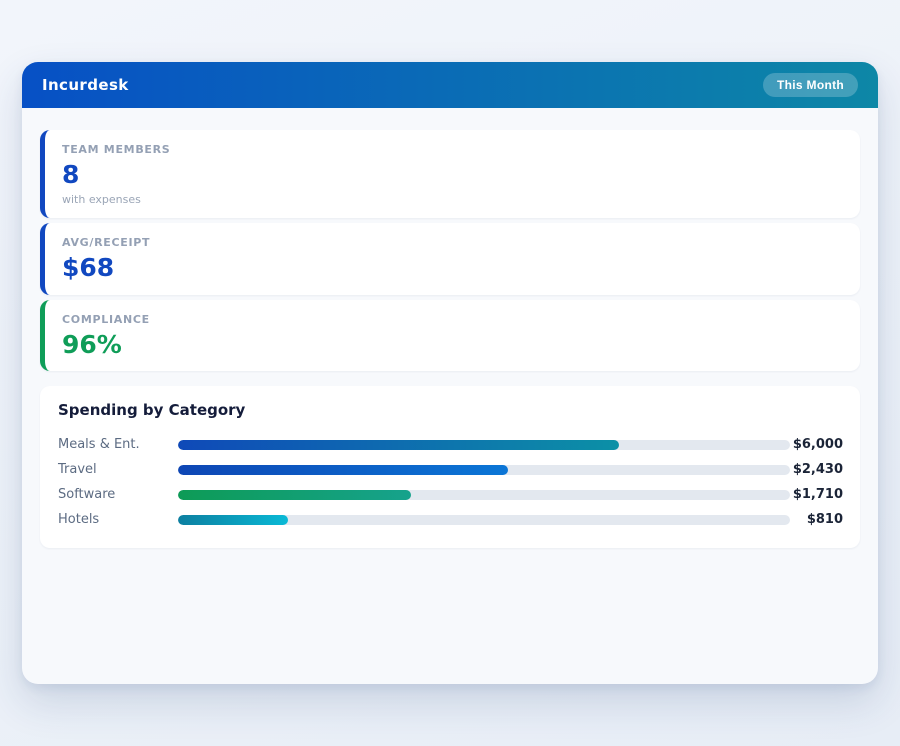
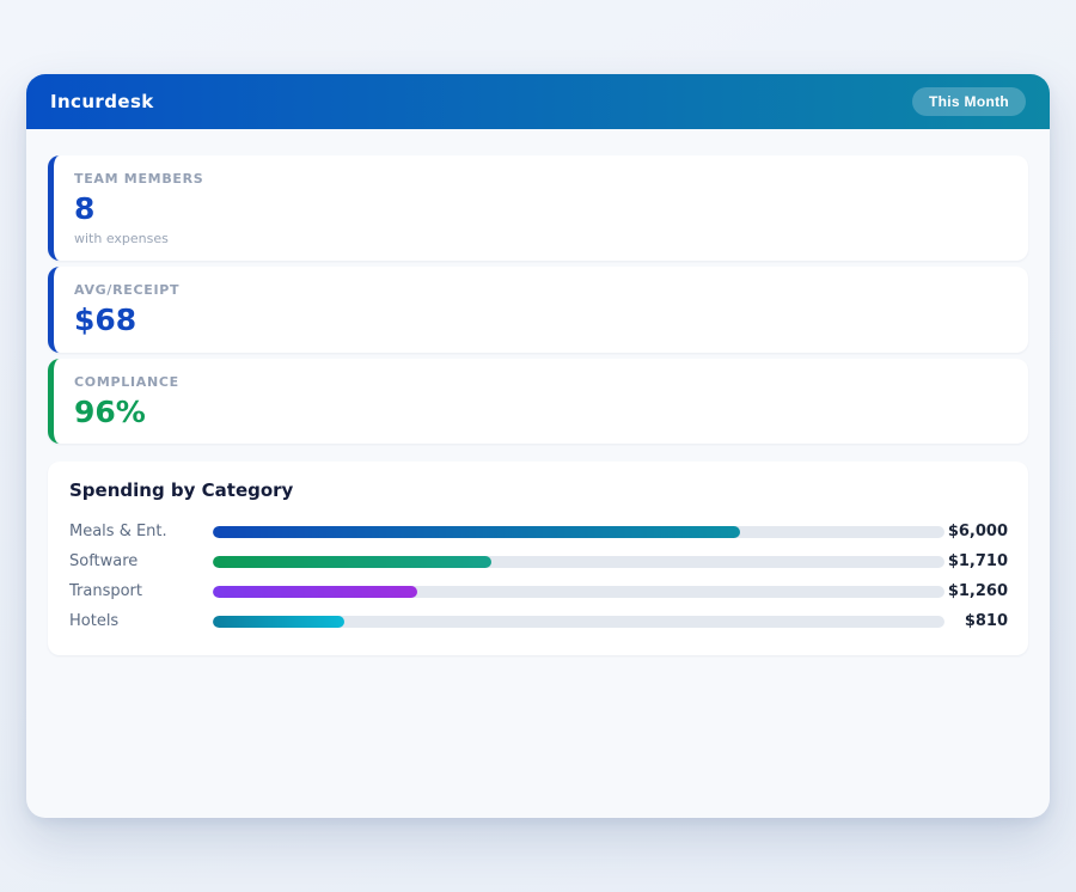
  Incurdesk
  This Month
  TEAM MEMBERS
  8
  with expenses
  AVG/RECEIPT
  $68
  COMPLIANCE
  96%
  Spending by Category
  Meals & Ent.
  $6,000
- Travel
- $2,430
  Software
  $1,710
+ Transport
+ $1,260
  Hotels
  $810
